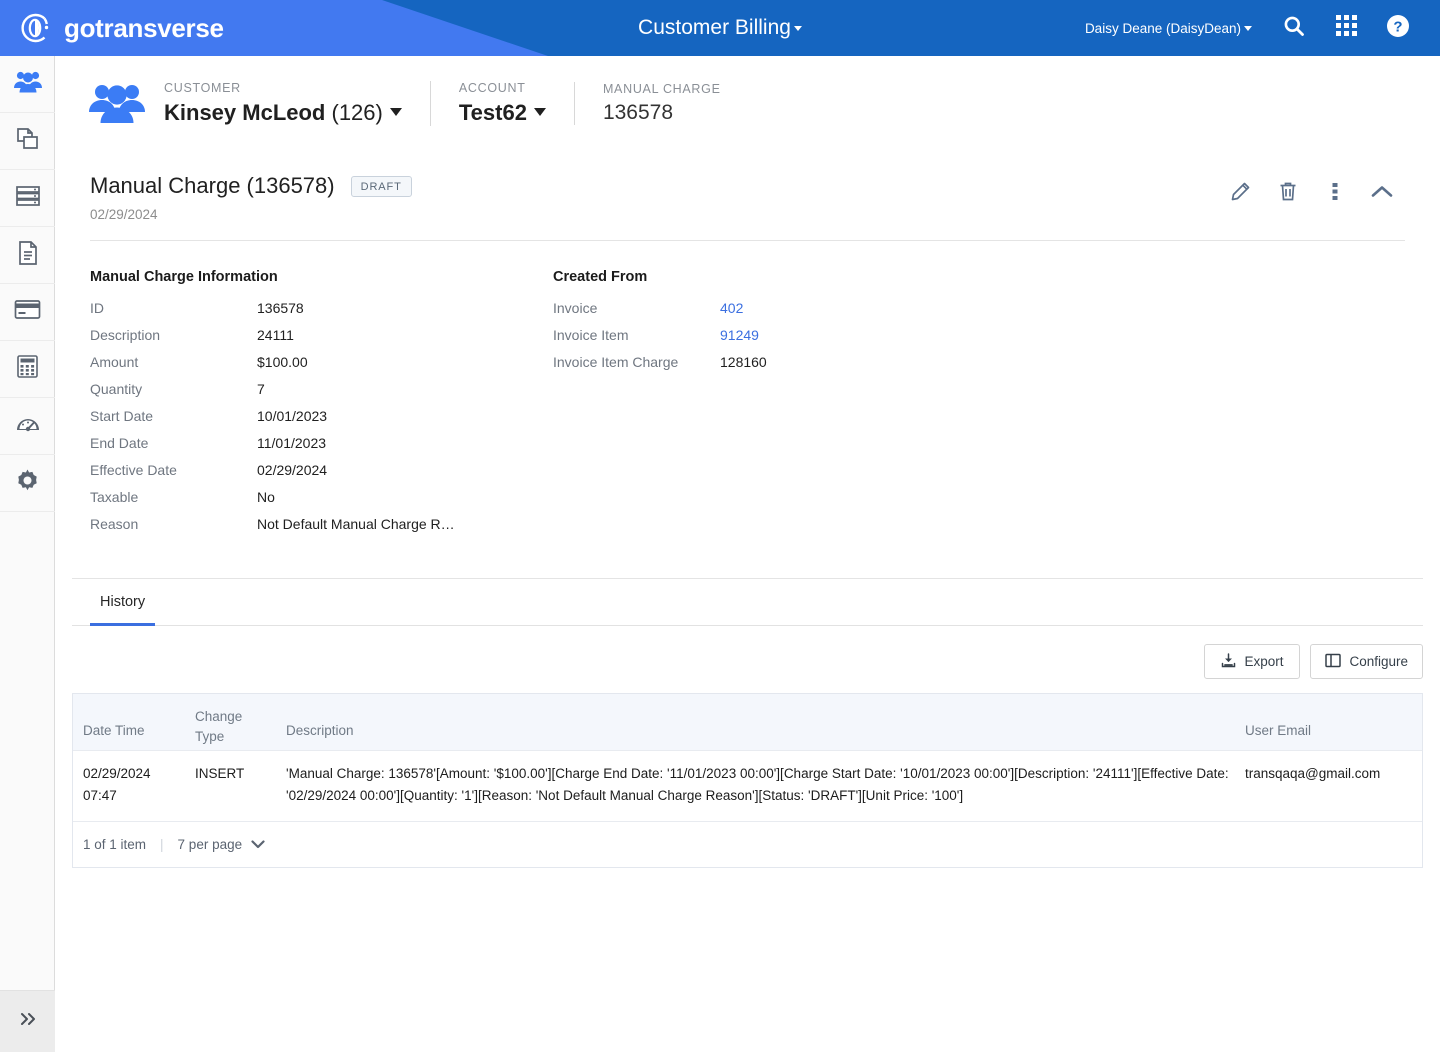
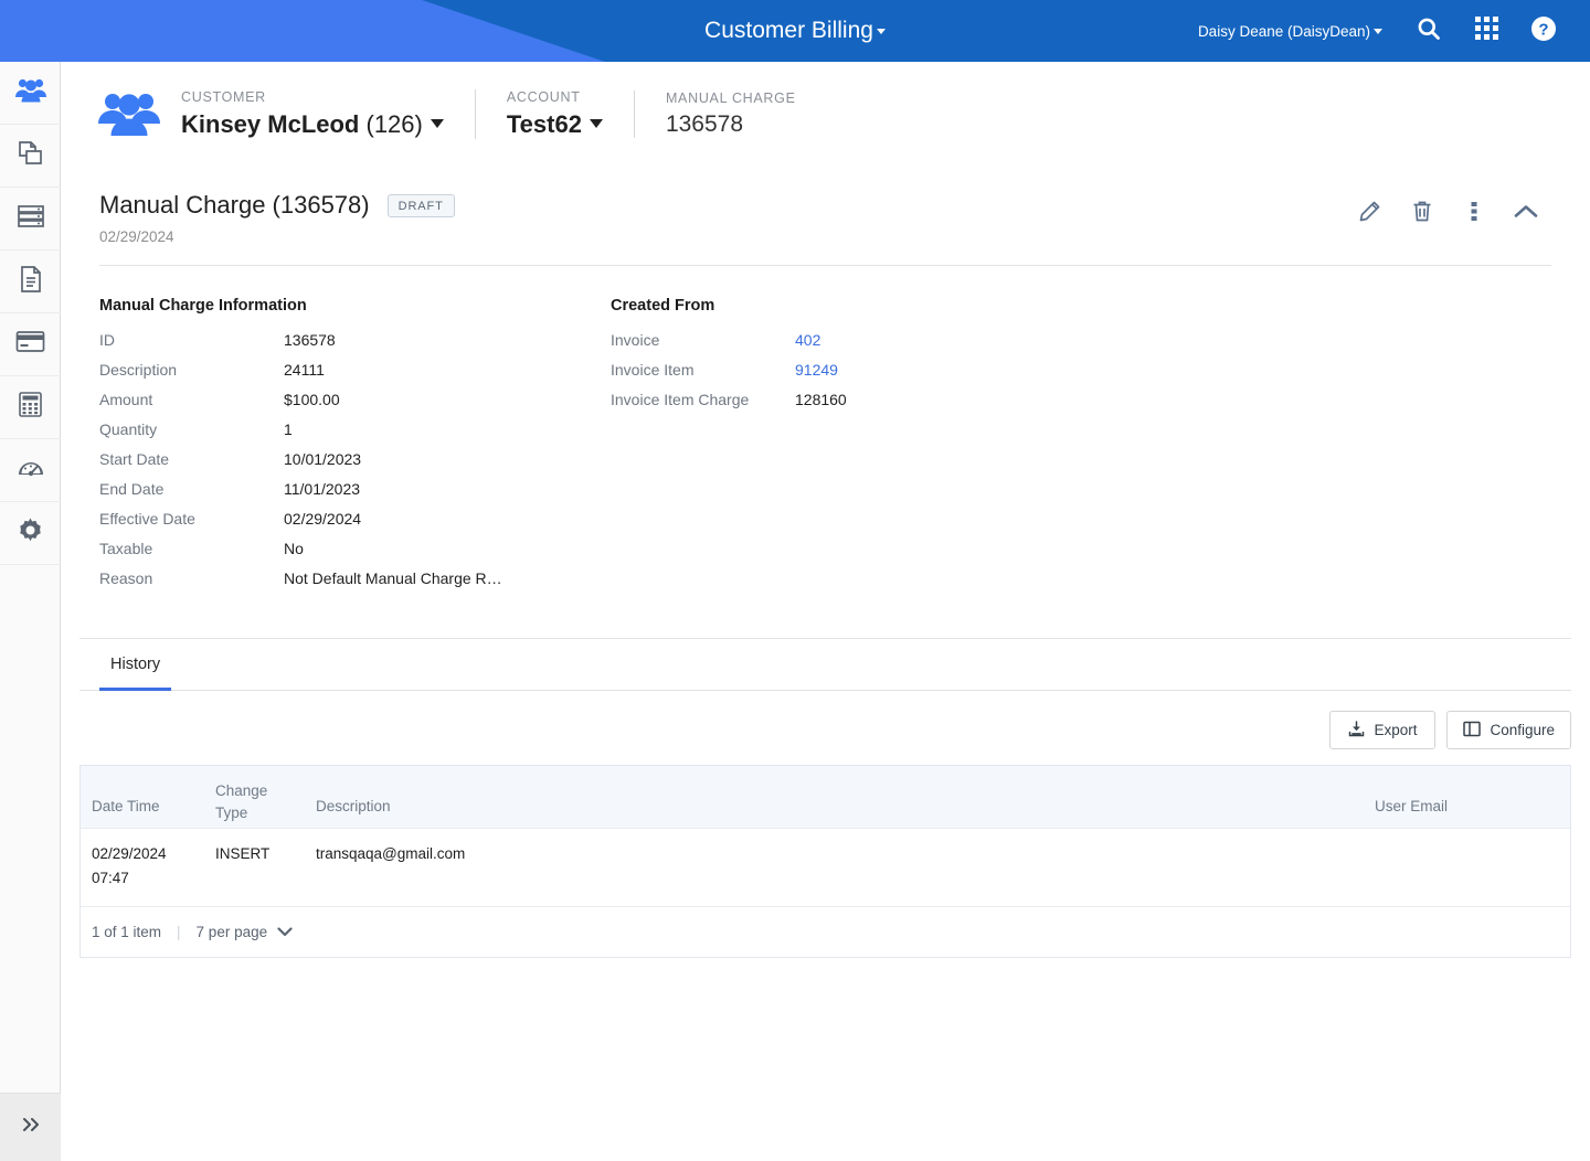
- gotransverse
  Customer Billing
  Daisy Deane (DaisyDean)
  ?
  CUSTOMER
  Kinsey McLeod (126)
  ACCOUNT
  Test62
  MANUAL CHARGE
  136578
  Manual Charge (136578)
  DRAFT
  02/29/2024
  Manual Charge Information
  ID
  136578
  Description
  24111
  Amount
  $100.00
  Quantity
- 7
+ 1
  Start Date
  10/01/2023
  End Date
  11/01/2023
  Effective Date
  02/29/2024
  Taxable
  No
  Reason
  Not Default Manual Charge R…
  Created From
  Invoice
  402
  Invoice Item
  91249
  Invoice Item Charge
  128160
  History
  Export
  Configure
  Date Time
  Change
  Type
  Description
  User Email
  02/29/2024
  07:47
  INSERT
- 'Manual Charge: 136578'[Amount: '$100.00'][Charge End Date: '11/01/2023 00:00'][Charge Start Date: '10/01/2023 00:00'][Description: '24111'][Effective Date: '02/29/2024 00:00'][Quantity: '1'][Reason: 'Not Default Manual Charge Reason'][Status: 'DRAFT'][Unit Price: '100']
  transqaqa@gmail.com
  1 of 1 item
  |
  7 per page
